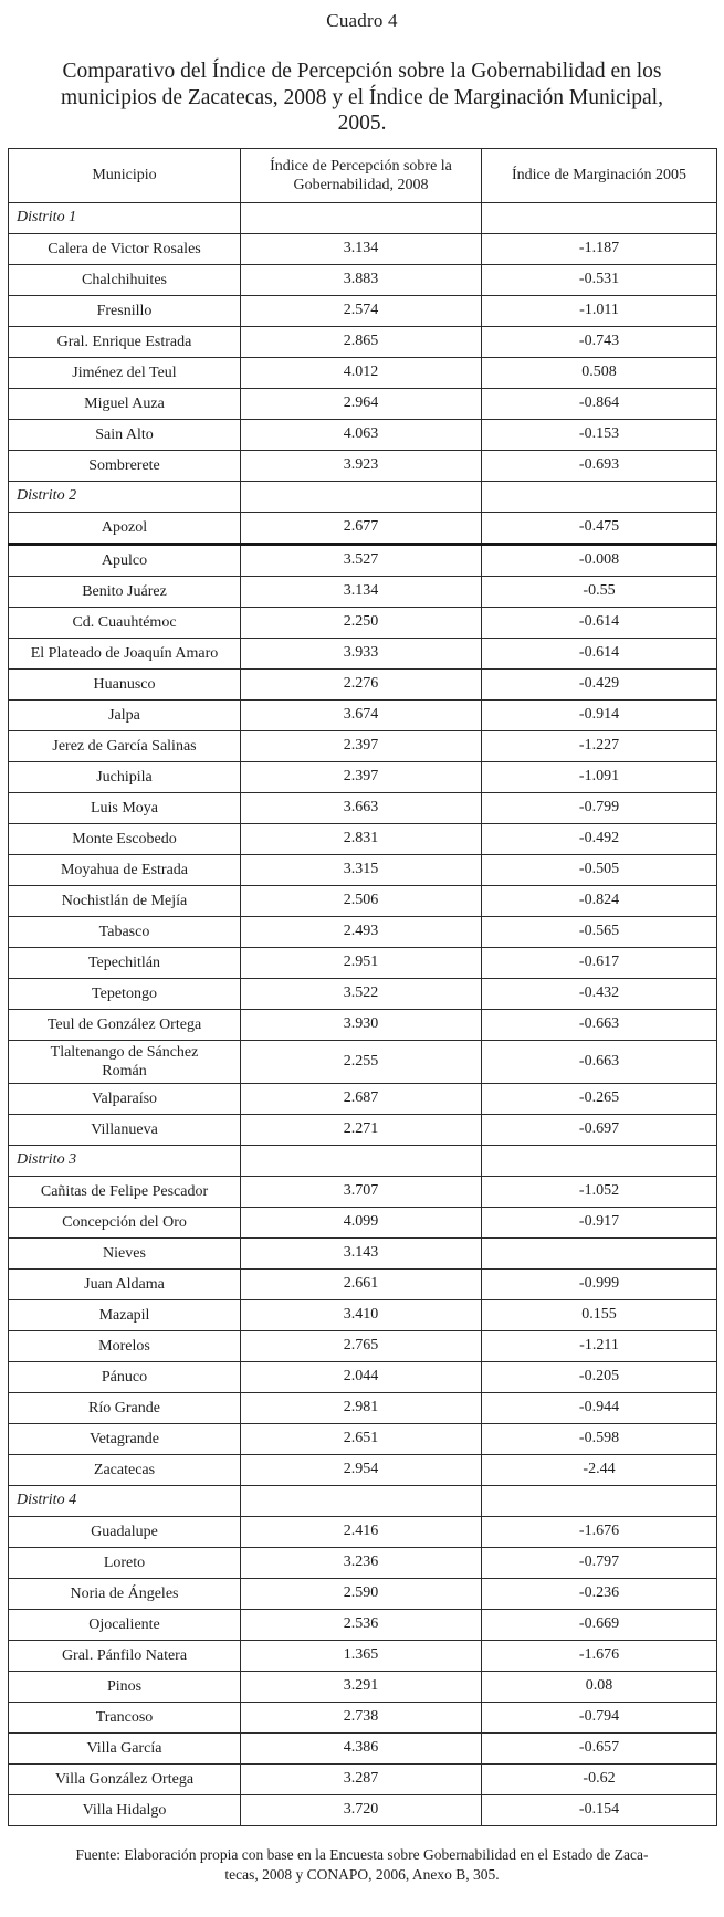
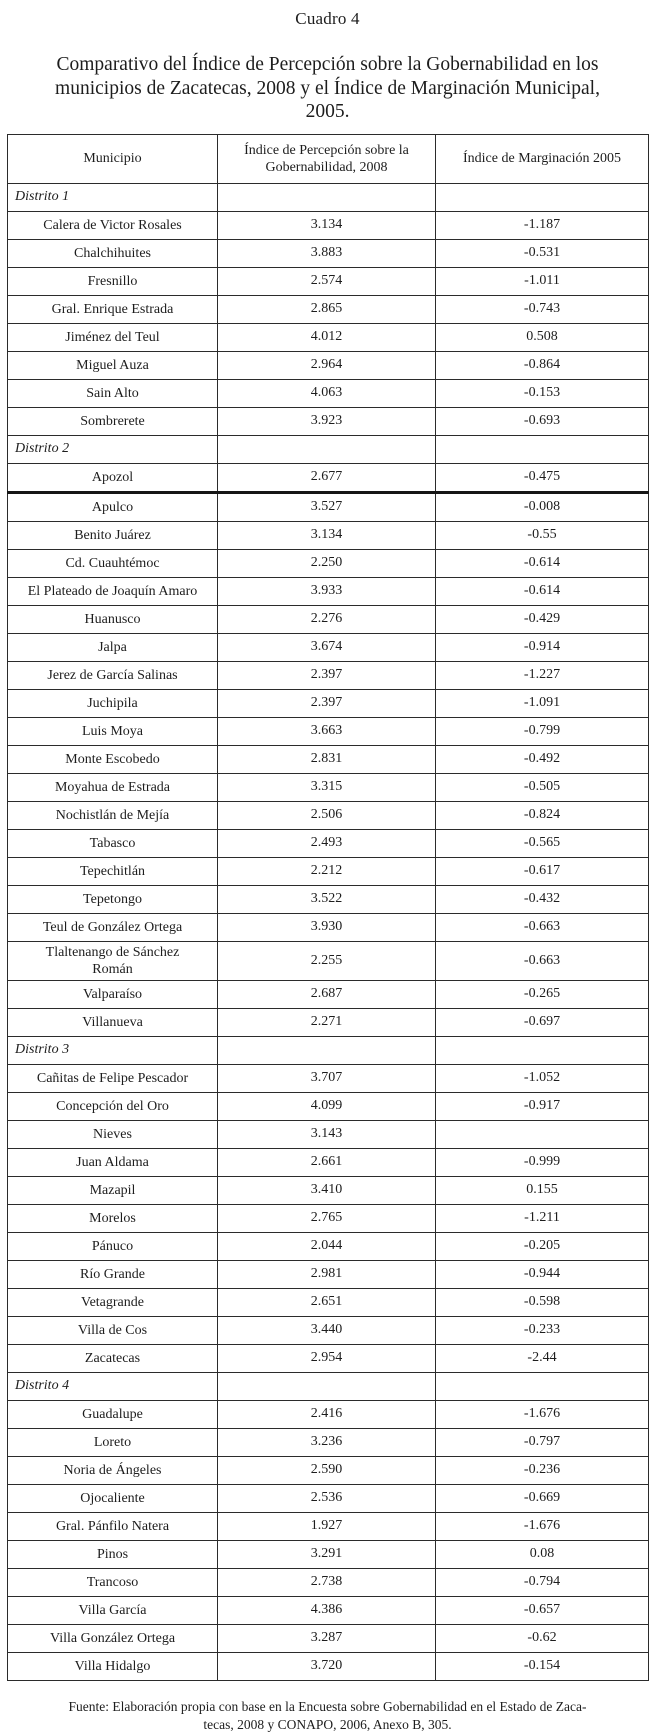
  Cuadro 4
  Comparativo del Índice de Percepción sobre la Gobernabilidad en los
  municipios de Zacatecas, 2008 y el Índice de Marginación Municipal,
  2005.
  Municipio	Índice de Percepción sobre la Gobernabilidad, 2008	Índice de Marginación 2005
  Distrito 1
  Calera de Victor Rosales	3.134	-1.187
  Chalchihuites	3.883	-0.531
  Fresnillo	2.574	-1.011
  Gral. Enrique Estrada	2.865	-0.743
  Jiménez del Teul	4.012	0.508
  Miguel Auza	2.964	-0.864
  Sain Alto	4.063	-0.153
  Sombrerete	3.923	-0.693
  Distrito 2
  Apozol	2.677	-0.475
  Apulco	3.527	-0.008
  Benito Juárez	3.134	-0.55
  Cd. Cuauhtémoc	2.250	-0.614
  El Plateado de Joaquín Amaro	3.933	-0.614
  Huanusco	2.276	-0.429
  Jalpa	3.674	-0.914
  Jerez de García Salinas	2.397	-1.227
  Juchipila	2.397	-1.091
  Luis Moya	3.663	-0.799
  Monte Escobedo	2.831	-0.492
  Moyahua de Estrada	3.315	-0.505
  Nochistlán de Mejía	2.506	-0.824
  Tabasco	2.493	-0.565
- Tepechitlán	2.951	-0.617
+ Tepechitlán	2.212	-0.617
  Tepetongo	3.522	-0.432
  Teul de González Ortega	3.930	-0.663
  Tlaltenango de Sánchez Román	2.255	-0.663
  Valparaíso	2.687	-0.265
  Villanueva	2.271	-0.697
  Distrito 3
  Cañitas de Felipe Pescador	3.707	-1.052
  Concepción del Oro	4.099	-0.917
  Nieves	3.143
  Juan Aldama	2.661	-0.999
  Mazapil	3.410	0.155
  Morelos	2.765	-1.211
  Pánuco	2.044	-0.205
  Río Grande	2.981	-0.944
  Vetagrande	2.651	-0.598
+ Villa de Cos	3.440	-0.233
  Zacatecas	2.954	-2.44
  Distrito 4
  Guadalupe	2.416	-1.676
  Loreto	3.236	-0.797
  Noria de Ángeles	2.590	-0.236
  Ojocaliente	2.536	-0.669
- Gral. Pánfilo Natera	1.365	-1.676
+ Gral. Pánfilo Natera	1.927	-1.676
  Pinos	3.291	0.08
  Trancoso	2.738	-0.794
  Villa García	4.386	-0.657
  Villa González Ortega	3.287	-0.62
  Villa Hidalgo	3.720	-0.154
  Fuente: Elaboración propia con base en la Encuesta sobre Gobernabilidad en el Estado de Zaca-
  tecas, 2008 y CONAPO, 2006, Anexo B, 305.
